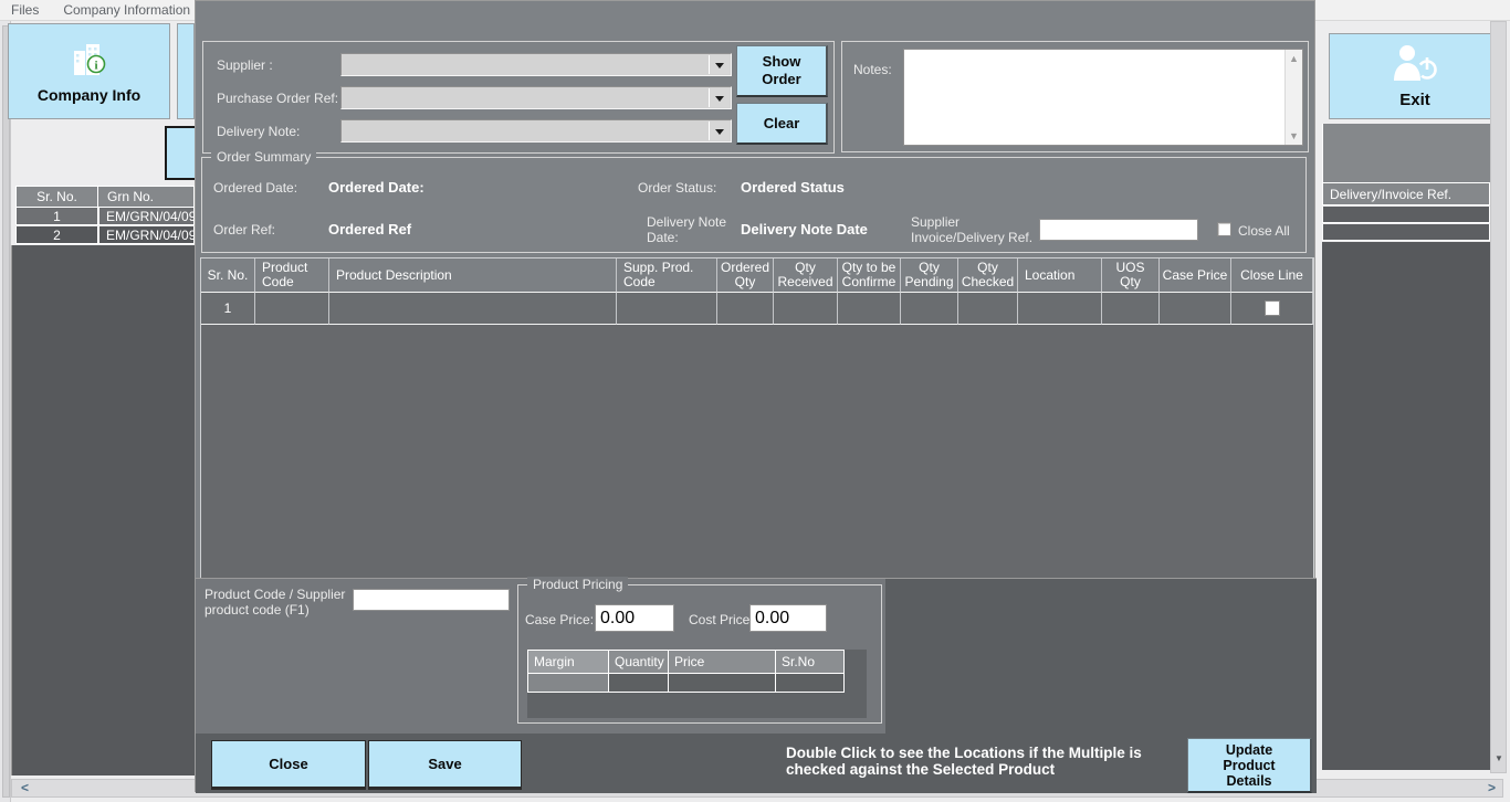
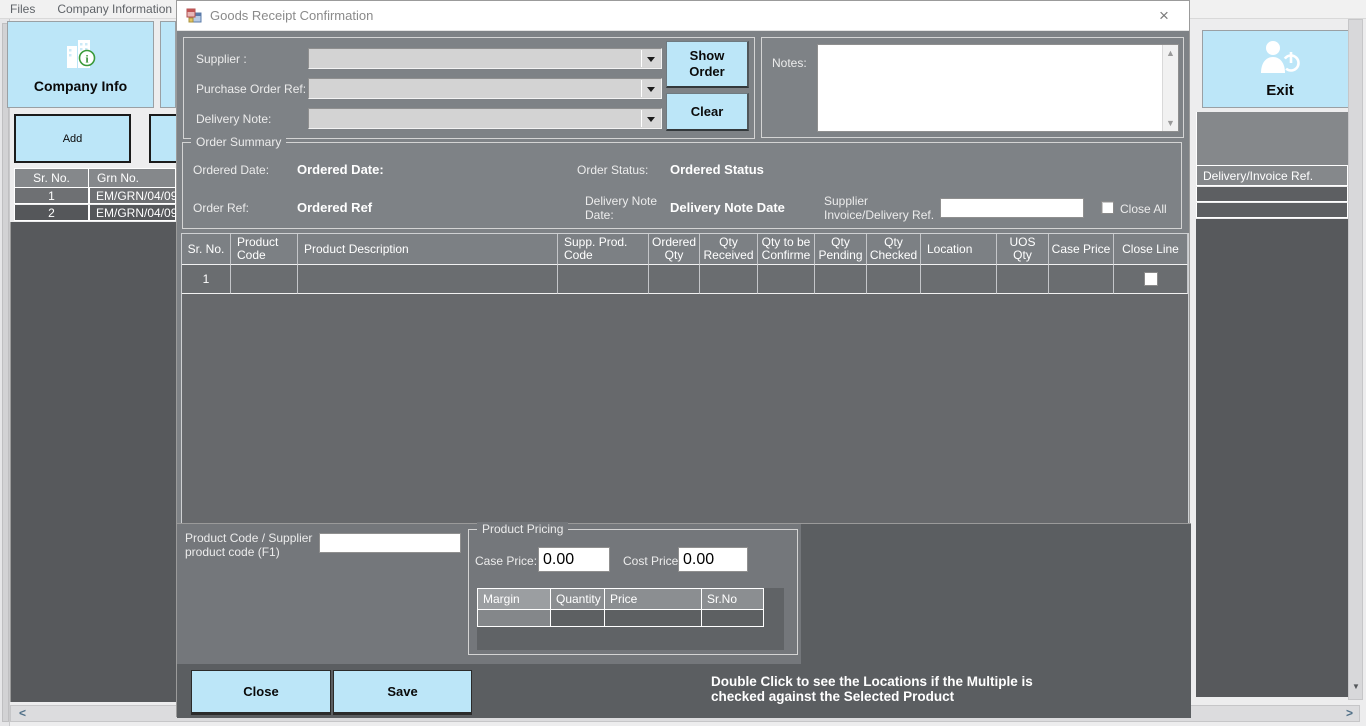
  Files
  Company Information
  i
  Company Info
+ Add
  Sr. No.
  Grn No.
  1
  EM/GRN/04/09
  2
  EM/GRN/04/09
  <
  >
  Exit
  Delivery/Invoice Ref.
  ▼
+ Goods Receipt Confirmation
+ ×
  Supplier :
  Purchase Order Ref:
  Delivery Note:
  Show Order
  Clear
  Notes:
  ▲
  ▼
  Order Summary
  Ordered Date:
  Ordered Date:
  Order Status:
  Ordered Status
  Order Ref:
  Ordered Ref
  Delivery Note Date:
  Delivery Note Date
  Supplier Invoice/Delivery Ref.
  Close All
  Sr. No.
  Product Code
  Product Description
  Supp. Prod. Code
  Ordered Qty
  Qty Received
  Qty to be Confirme
  Qty Pending
  Qty Checked
  Location
  UOS Qty
  Case Price
  Close Line
  1
  Product Code / Supplier
  product code (F1)
  Product Pricing
  Case Price:
  0.00
  Cost Price
  0.00
  Margin
  Quantity
  Price
  Sr.No
  Close
  Save
  Double Click to see the Locations if the Multiple is checked against the Selected Product
- Update Product Details
